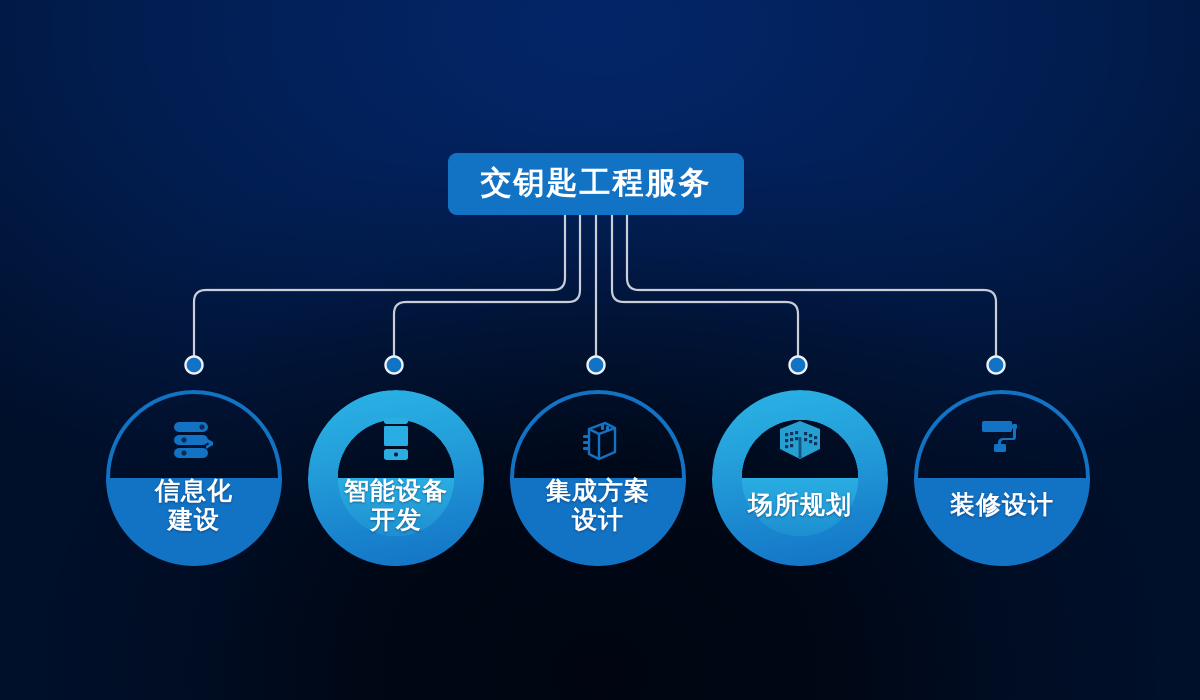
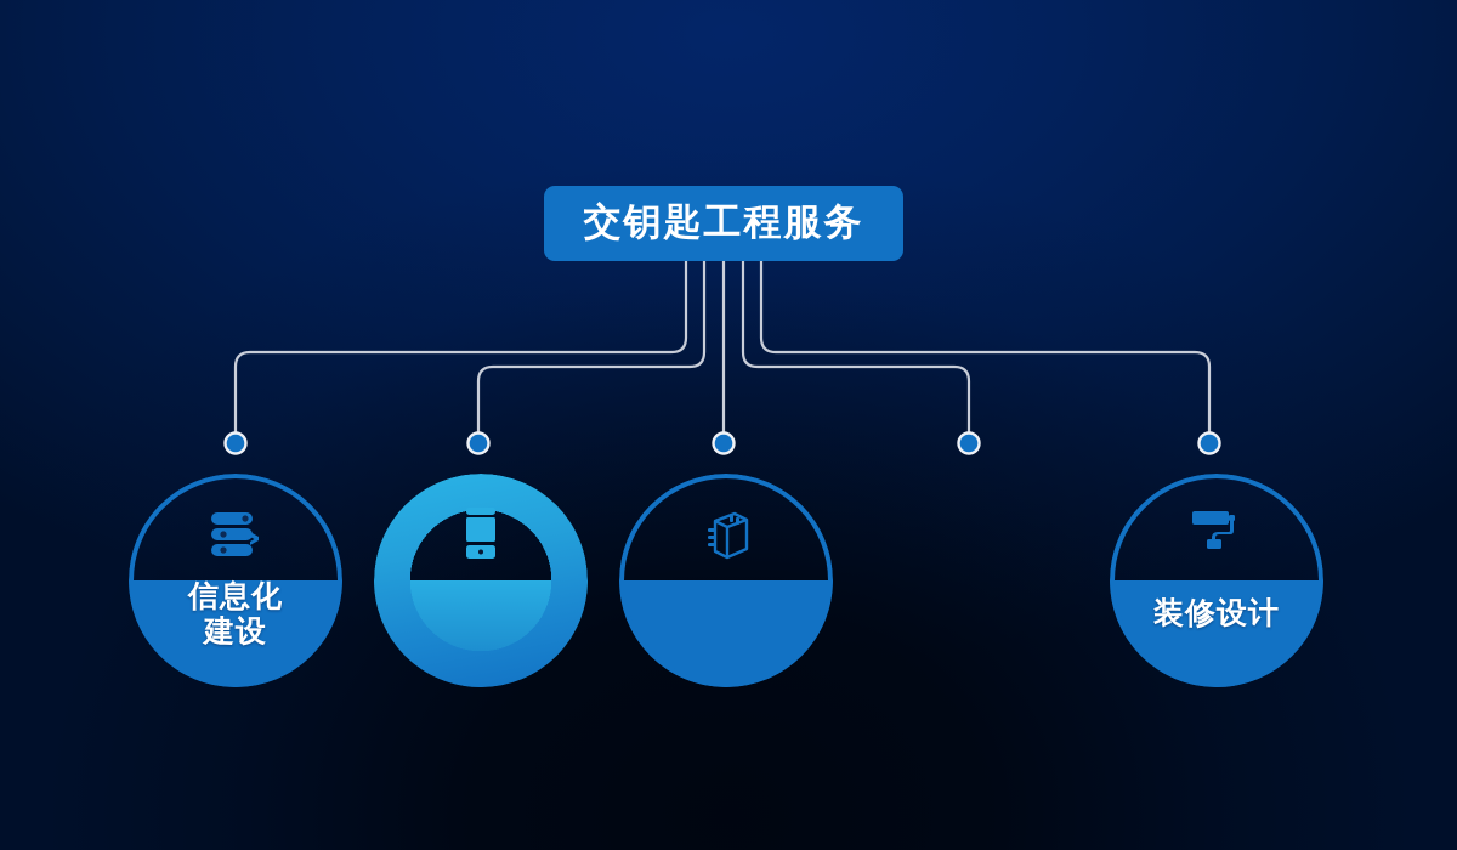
  交钥匙工程服务
  信息化
  建设
- 智能设备
- 开发
- 集成方案
- 设计
- 场所规划
  装修设计
